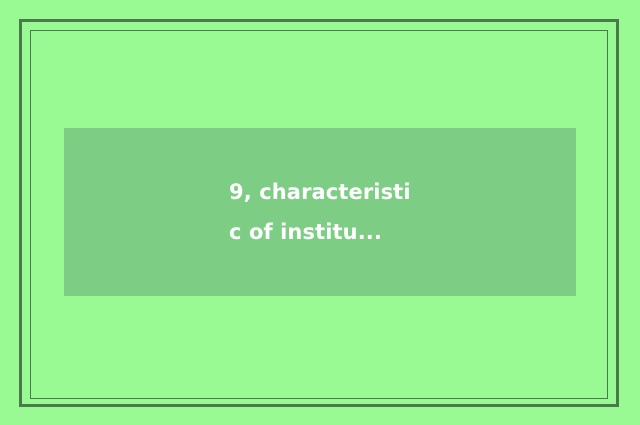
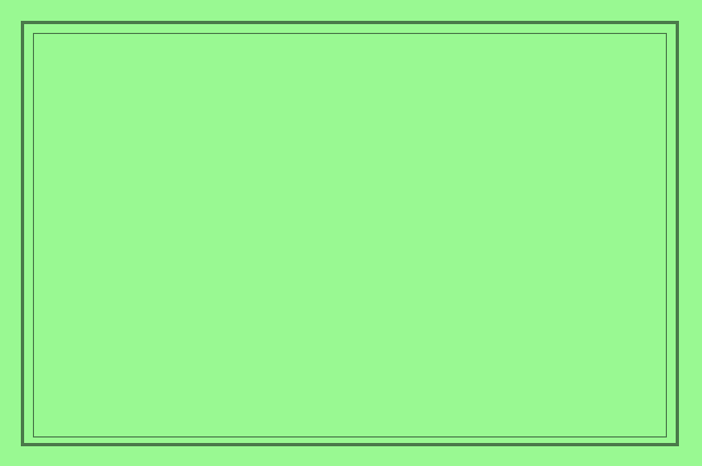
- 9, characteristic of institu...
